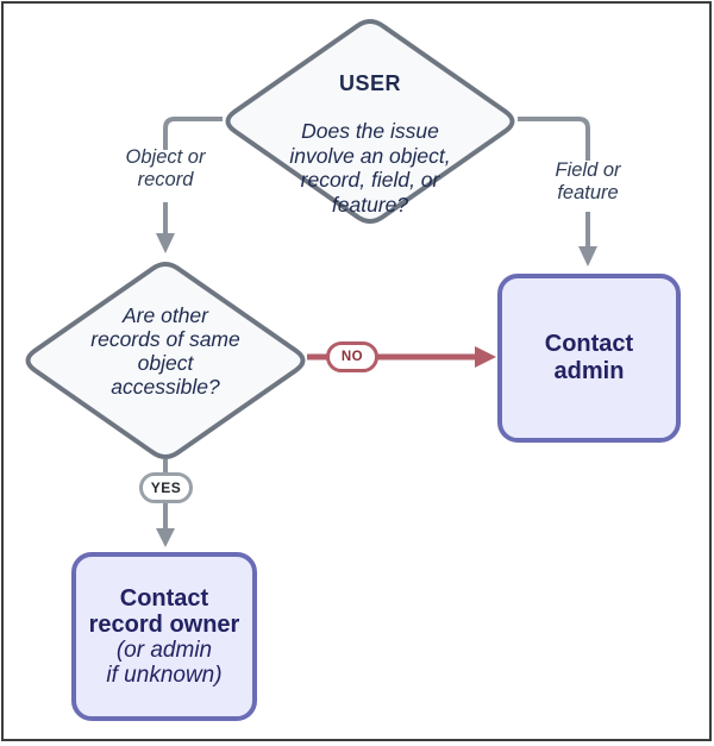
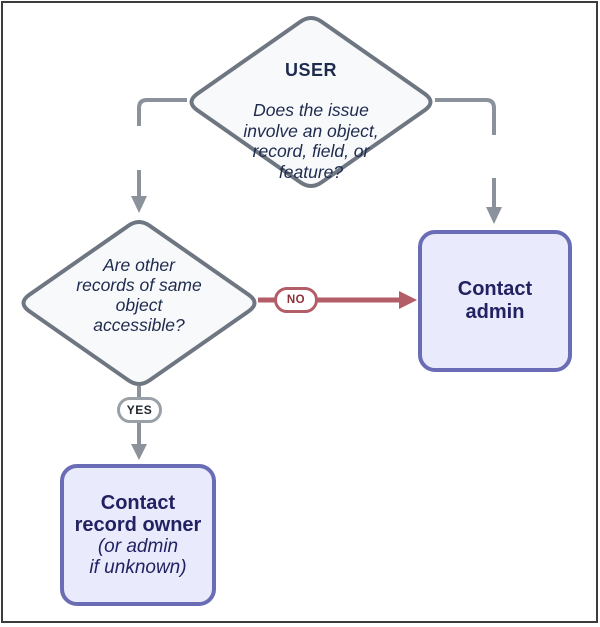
  USER
  Does the issue
  involve an object,
  record, field, or
  feature?
  Are other
  records of same
  object
  accessible?
- Object or
- record
- Field or
- feature
  NO
  YES
  Contact
  admin
  Contact
  record owner
  (or admin
  if unknown)
